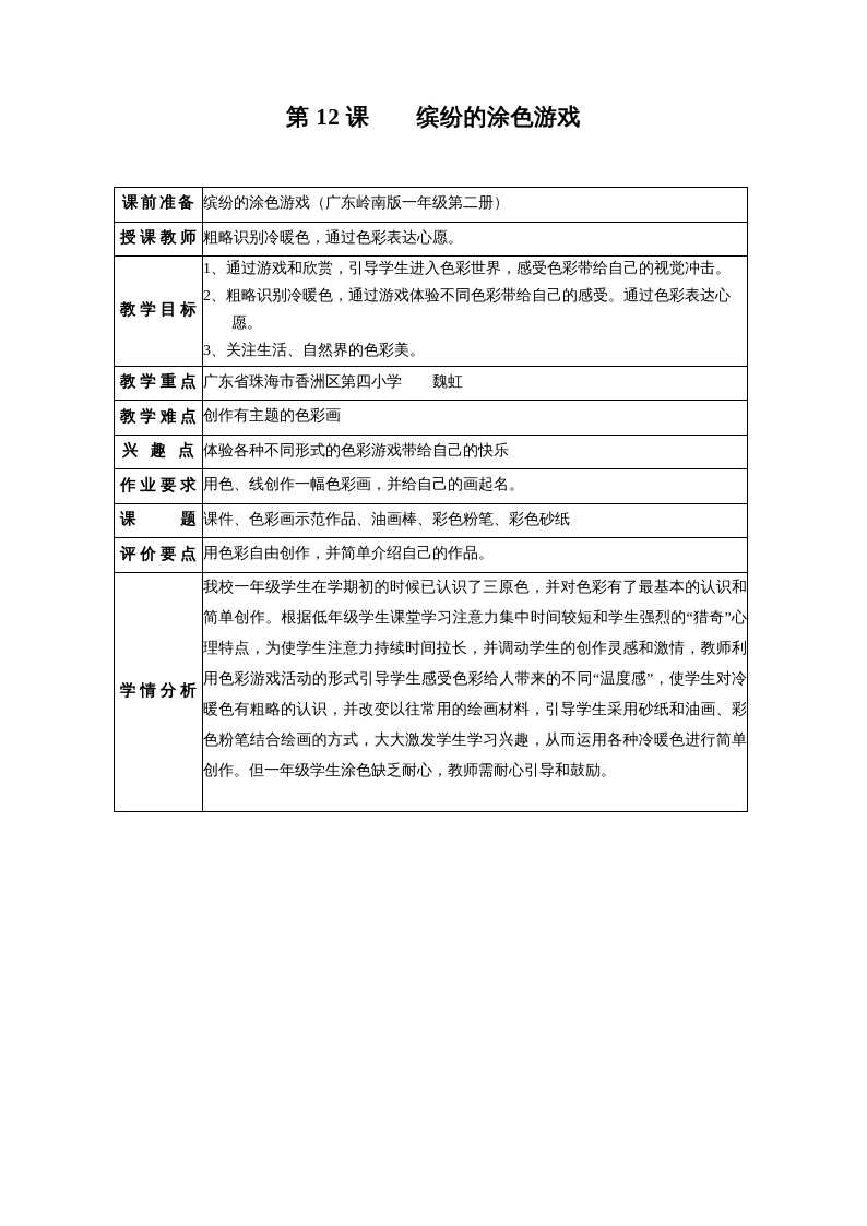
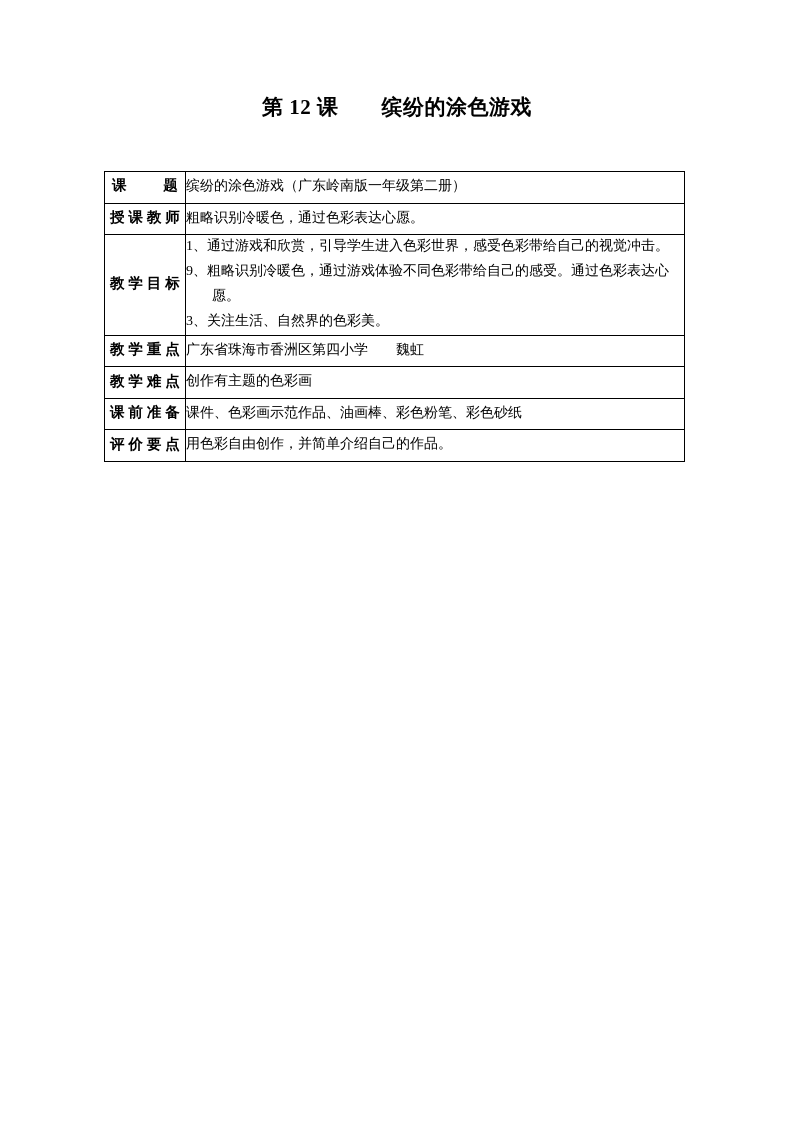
  第 12 课 缤纷的涂色游戏
- 课前准备	缤纷的涂色游戏（广东岭南版一年级第二册）
+ 课题	缤纷的涂色游戏（广东岭南版一年级第二册）
  授课教师	粗略识别冷暖色，通过色彩表达心愿。
- 教学目标	1、通过游戏和欣赏，引导学生进入色彩世界，感受色彩带给自己的视觉冲击。 2、粗略识别冷暖色，通过游戏体验不同色彩带给自己的感受。通过色彩表达心愿。 3、关注生活、自然界的色彩美。
+ 教学目标	1、通过游戏和欣赏，引导学生进入色彩世界，感受色彩带给自己的视觉冲击。 9、粗略识别冷暖色，通过游戏体验不同色彩带给自己的感受。通过色彩表达心愿。 3、关注生活、自然界的色彩美。
  教学重点	广东省珠海市香洲区第四小学 魏虹
  教学难点	创作有主题的色彩画
- 兴趣点	体验各种不同形式的色彩游戏带给自己的快乐
- 作业要求	用色、线创作一幅色彩画，并给自己的画起名。
- 课题	课件、色彩画示范作品、油画棒、彩色粉笔、彩色砂纸
+ 课前准备	课件、色彩画示范作品、油画棒、彩色粉笔、彩色砂纸
  评价要点	用色彩自由创作，并简单介绍自己的作品。
- 学情分析	我校一年级学生在学期初的时候已认识了三原色，并对色彩有了最基本的认识和简单创作。根据低年级学生课堂学习注意力集中时间较短和学生强烈的“猎奇”心理特点，为使学生注意力持续时间拉长，并调动学生的创作灵感和激情，教师利用色彩游戏活动的形式引导学生感受色彩给人带来的不同“温度感”，使学生对冷暖色有粗略的认识，并改变以往常用的绘画材料，引导学生采用砂纸和油画、彩色粉笔结合绘画的方式，大大激发学生学习兴趣，从而运用各种冷暖色进行简单创作。但一年级学生涂色缺乏耐心，教师需耐心引导和鼓励。
